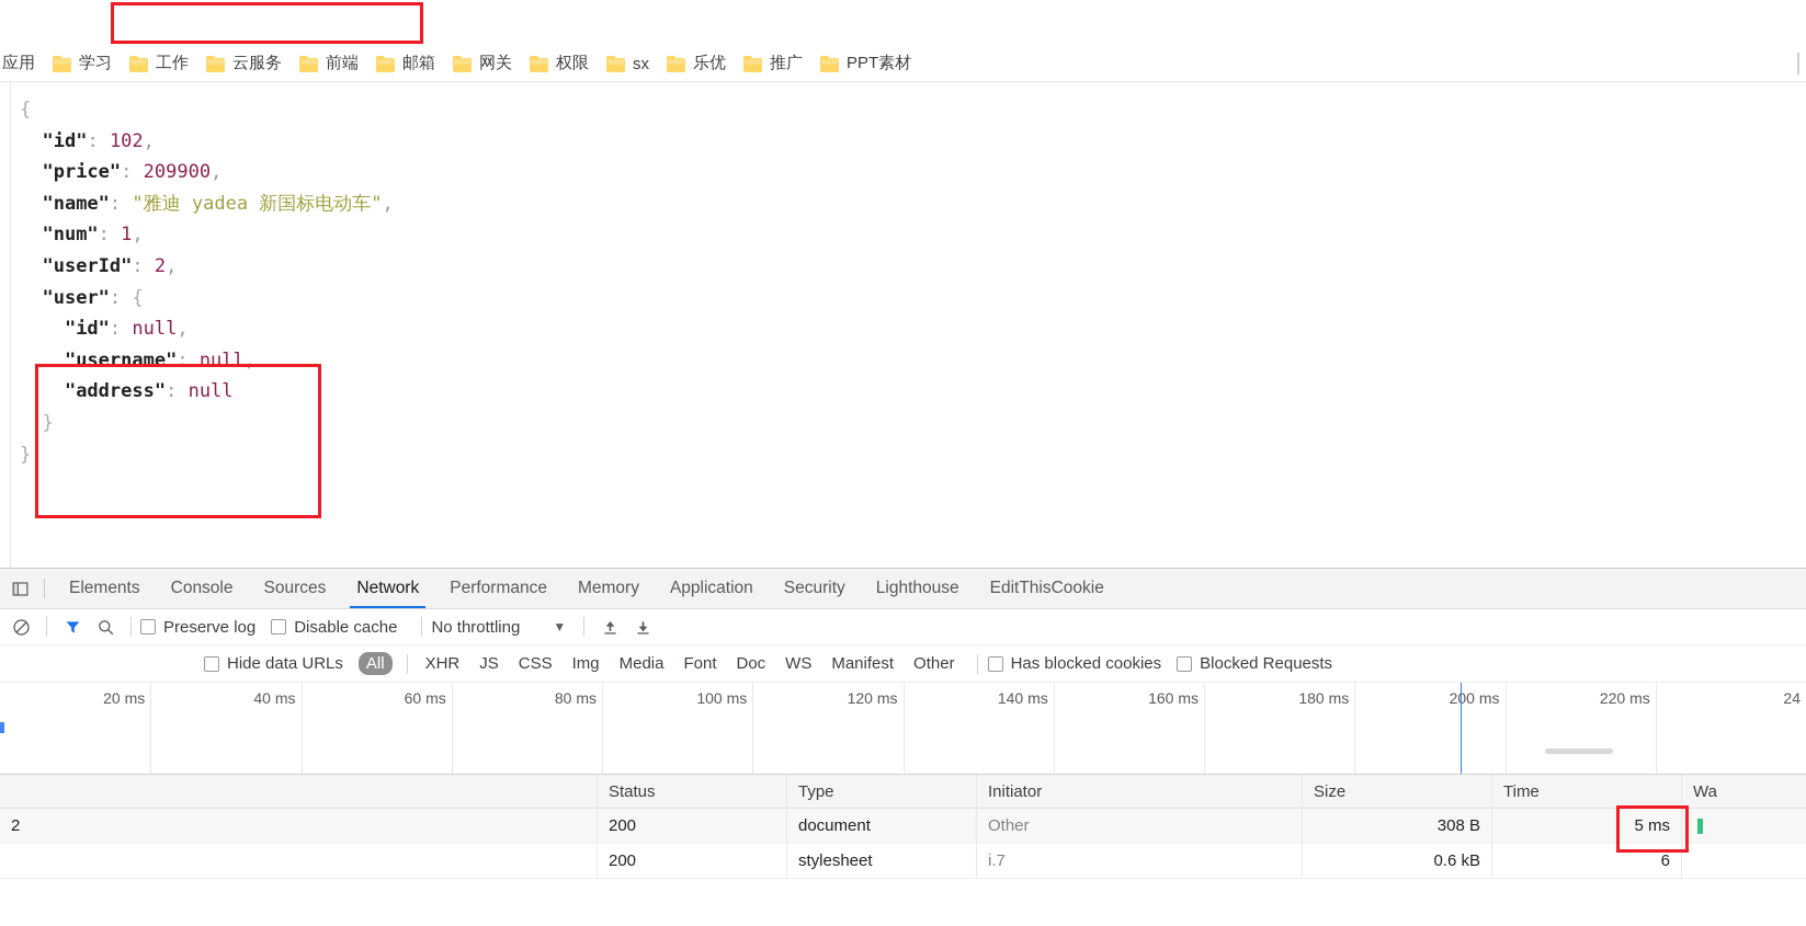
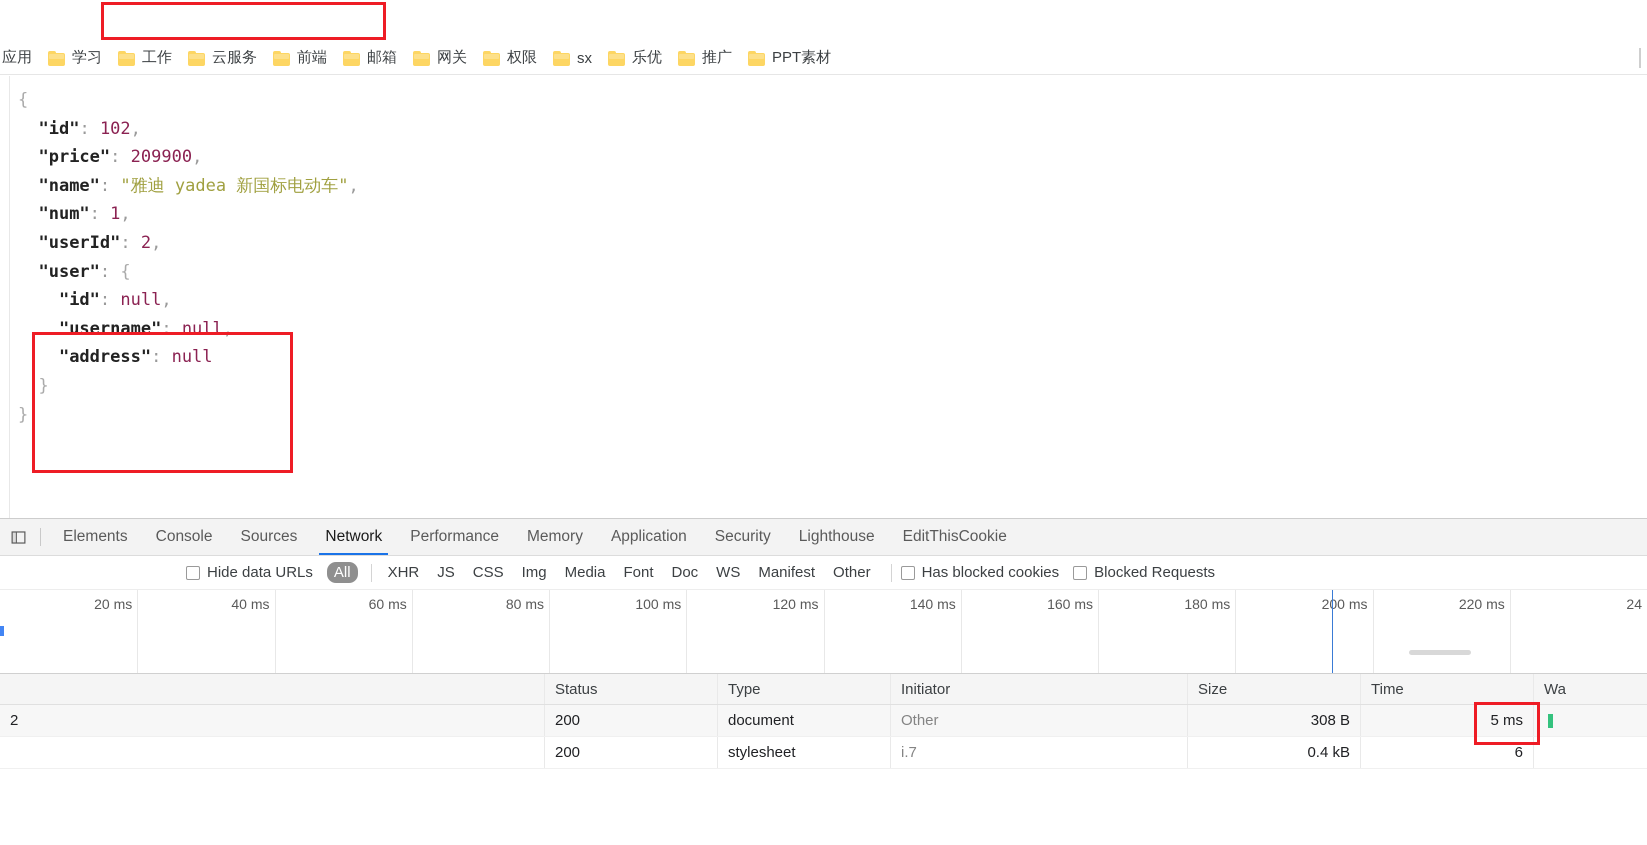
  应用
  学习
  工作
  云服务
  前端
  邮箱
  网关
  权限
  sx
  乐优
  推广
  PPT素材
  {
  "id": 102,
  "price": 209900,
  "name": "雅迪 yadea 新国标电动车",
  "num": 1,
  "userId": 2,
  "user": {
  "id": null,
  "username": null,
  "address": null
  }
  }
  Elements
  Console
  Sources
  Network
  Performance
  Memory
  Application
  Security
  Lighthouse
  EditThisCookie
- Preserve log
- Disable cache
- No throttling
- ▼
  Hide data URLs
  All
  XHR
  JS
  CSS
  Img
  Media
  Font
  Doc
  WS
  Manifest
  Other
  Has blocked cookies
  Blocked Requests
  20 ms
  40 ms
  60 ms
  80 ms
  100 ms
  120 ms
  140 ms
  160 ms
  180 ms
  200 ms
  220 ms
  24
  Status
  Type
  Initiator
  Size
  Time
  Wa
  2
  200
  document
  Other
  308 B
  5 ms
  200
  stylesheet
  i.7
- 0.6 kB
+ 0.4 kB
  6
